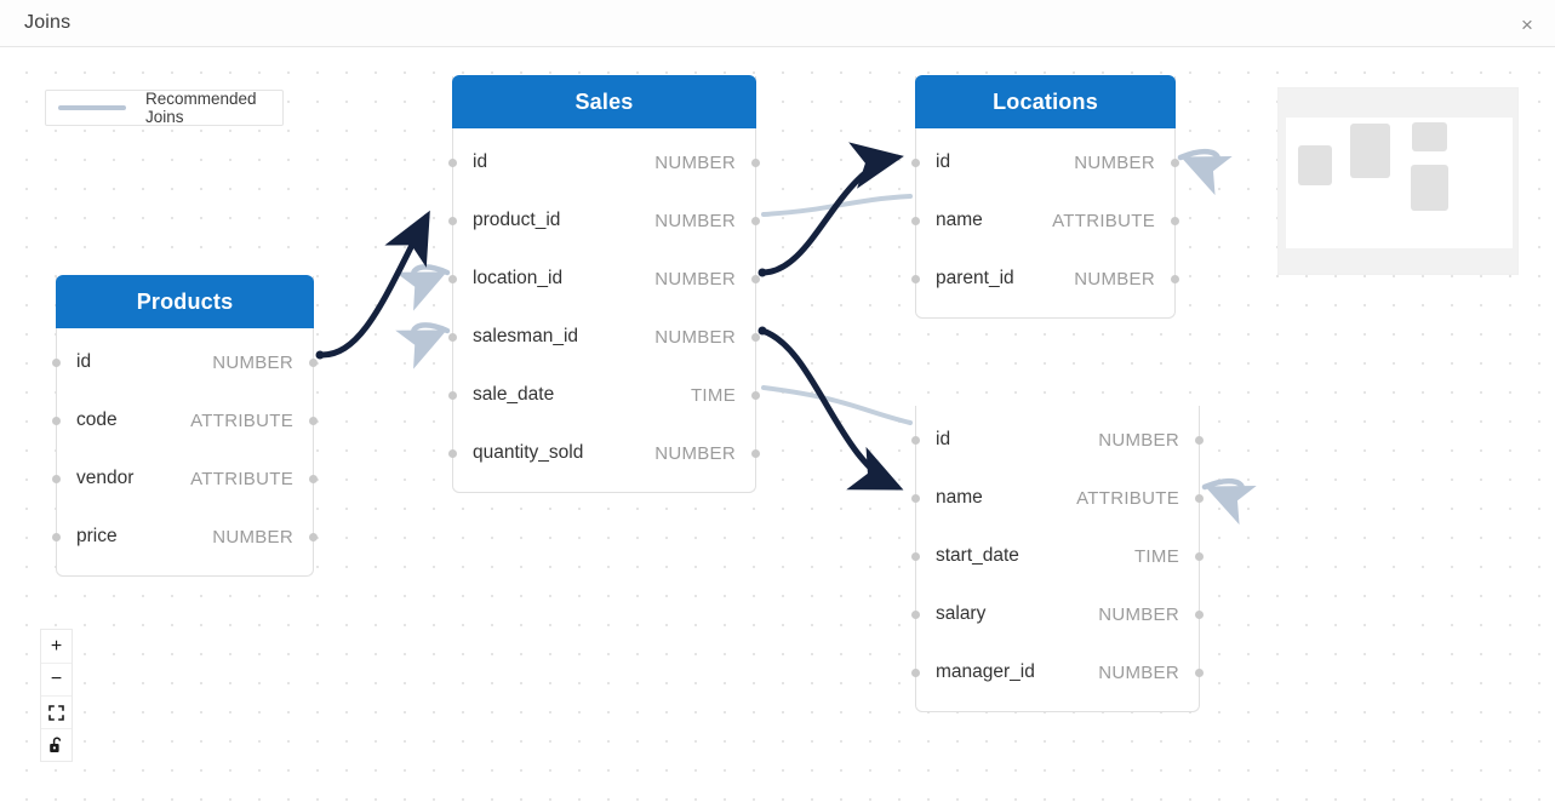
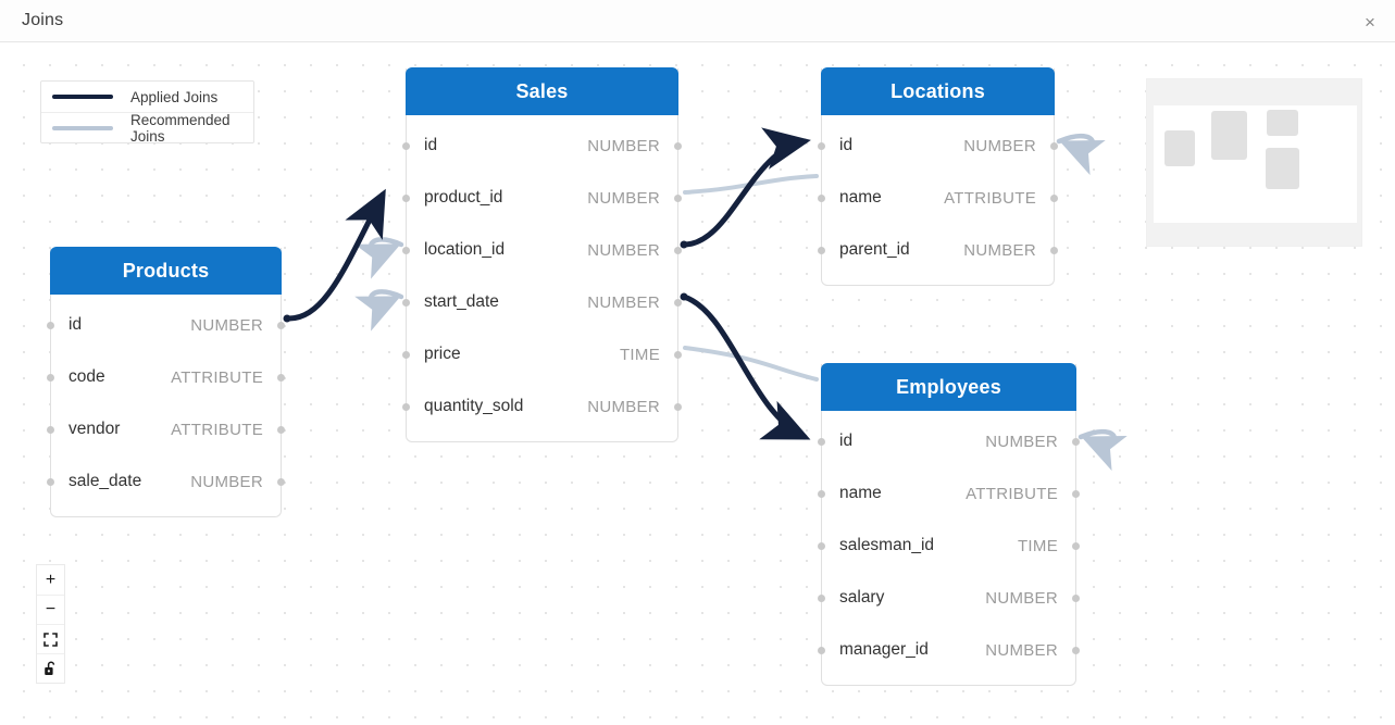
  Joins
  ×
+ Applied Joins
  Recommended Joins
  Products
  id
  NUMBER
  code
  ATTRIBUTE
  vendor
  ATTRIBUTE
- price
+ sale_date
  NUMBER
  Sales
  id
  NUMBER
  product_id
  NUMBER
  location_id
  NUMBER
- salesman_id
+ start_date
  NUMBER
- sale_date
+ price
  TIME
  quantity_sold
  NUMBER
  Locations
  id
  NUMBER
  name
  ATTRIBUTE
  parent_id
  NUMBER
+ Employees
  id
  NUMBER
  name
  ATTRIBUTE
- start_date
+ salesman_id
  TIME
  salary
  NUMBER
  manager_id
  NUMBER
  +
  −
